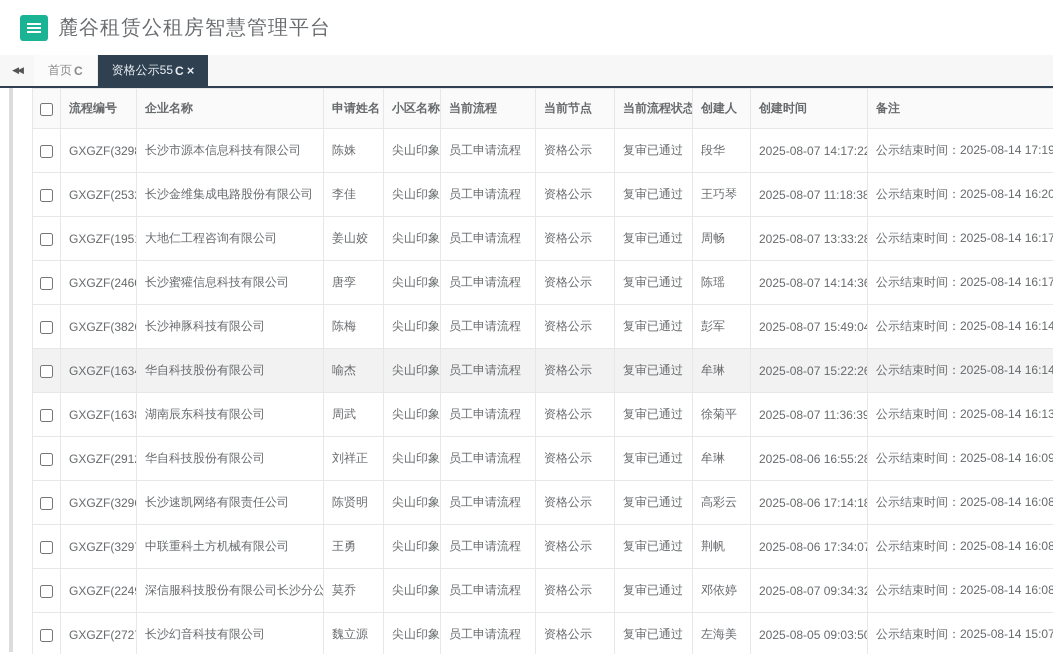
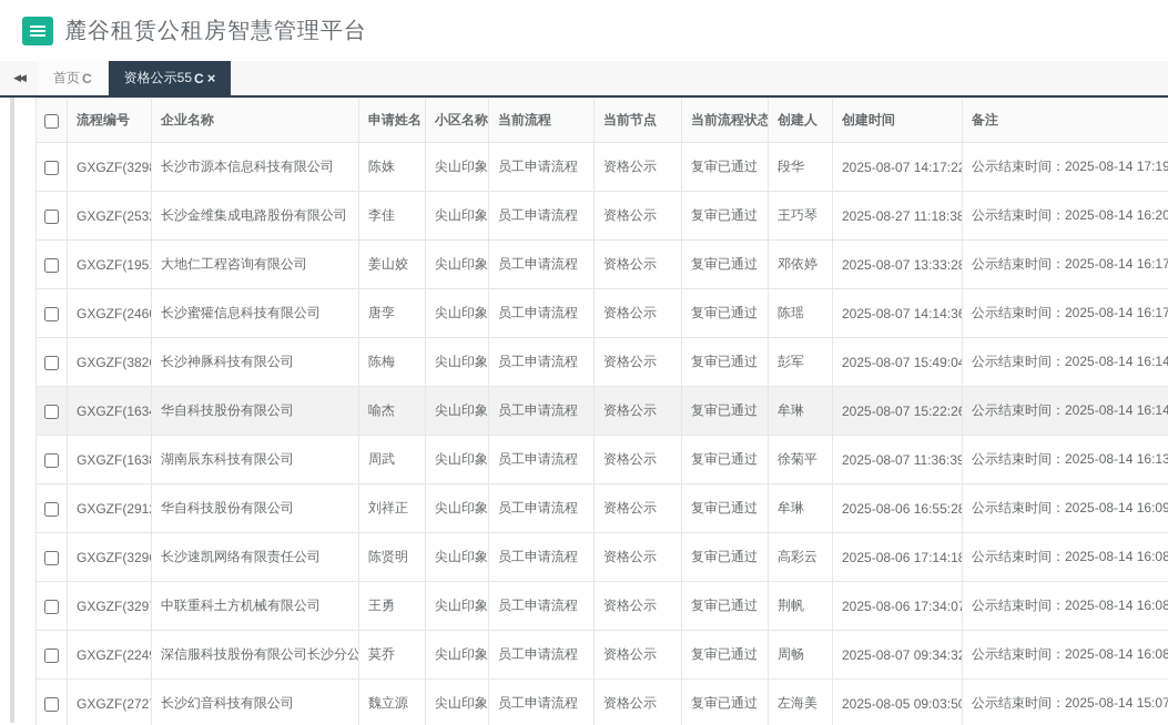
  麓谷租赁公租房智慧管理平台
  ◀◀
  首页
  C
  资格公示55
  C
  ×
  	流程编号	企业名称	申请姓名	小区名称	当前流程	当前节点	当前流程状态	创建人	创建时间	备注
  	GXGZF(329	长沙市源本信息科技有限公司	陈姝	尖山印象	员工申请流程	资格公示	复审已通过	段华	2025-08-07 14:17:2	公示结束时间：2025-08-14 17:19
- 	GXGZF(253	长沙金维集成电路股份有限公司	李佳	尖山印象	员工申请流程	资格公示	复审已通过	王巧琴	2025-08-07 11:18:38	公示结束时间：2025-08-14 16:20
+ 	GXGZF(253	长沙金维集成电路股份有限公司	李佳	尖山印象	员工申请流程	资格公示	复审已通过	王巧琴	2025-08-27 11:18:38	公示结束时间：2025-08-14 16:20
- 	GXGZF(195	大地仁工程咨询有限公司	姜山姣	尖山印象	员工申请流程	资格公示	复审已通过	周畅	2025-08-07 13:33:2	公示结束时间：2025-08-14 16:17
+ 	GXGZF(195	大地仁工程咨询有限公司	姜山姣	尖山印象	员工申请流程	资格公示	复审已通过	邓依婷	2025-08-07 13:33:2	公示结束时间：2025-08-14 16:17
  	GXGZF(246	长沙蜜獾信息科技有限公司	唐孪	尖山印象	员工申请流程	资格公示	复审已通过	陈瑶	2025-08-07 14:14:3	公示结束时间：2025-08-14 16:17
  	GXGZF(382	长沙神豚科技有限公司	陈梅	尖山印象	员工申请流程	资格公示	复审已通过	彭军	2025-08-07 15:49:0	公示结束时间：2025-08-14 16:14
  	GXGZF(163	华自科技股份有限公司	喻杰	尖山印象	员工申请流程	资格公示	复审已通过	牟琳	2025-08-07 15:22:2	公示结束时间：2025-08-14 16:14
  	GXGZF(163	湖南辰东科技有限公司	周武	尖山印象	员工申请流程	资格公示	复审已通过	徐菊平	2025-08-07 11:36:39	公示结束时间：2025-08-14 16:13
  	GXGZF(291	华自科技股份有限公司	刘祥正	尖山印象	员工申请流程	资格公示	复审已通过	牟琳	2025-08-06 16:55:2	公示结束时间：2025-08-14 16:09
  	GXGZF(329	长沙速凯网络有限责任公司	陈贤明	尖山印象	员工申请流程	资格公示	复审已通过	高彩云	2025-08-06 17:14:1	公示结束时间：2025-08-14 16:08
  	GXGZF(329	中联重科土方机械有限公司	王勇	尖山印象	员工申请流程	资格公示	复审已通过	荆帆	2025-08-06 17:34:0	公示结束时间：2025-08-14 16:08
- 	GXGZF(224	深信服科技股份有限公司长沙分公	莫乔	尖山印象	员工申请流程	资格公示	复审已通过	邓依婷	2025-08-07 09:34:3	公示结束时间：2025-08-14 16:08
+ 	GXGZF(224	深信服科技股份有限公司长沙分公	莫乔	尖山印象	员工申请流程	资格公示	复审已通过	周畅	2025-08-07 09:34:3	公示结束时间：2025-08-14 16:08
  	GXGZF(272	长沙幻音科技有限公司	魏立源	尖山印象	员工申请流程	资格公示	复审已通过	左海美	2025-08-05 09:03:5	公示结束时间：2025-08-14 15:07
